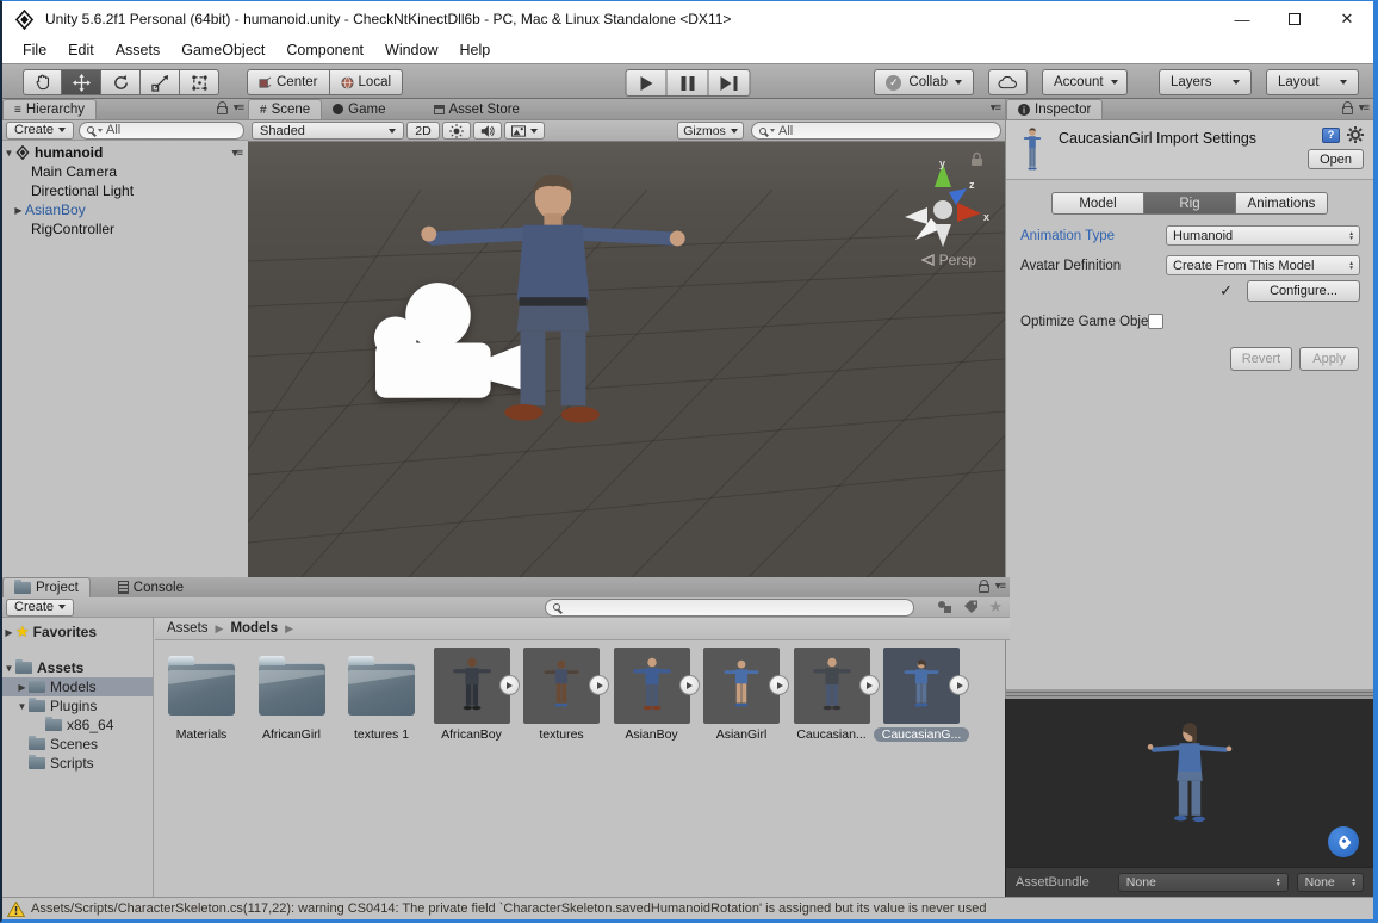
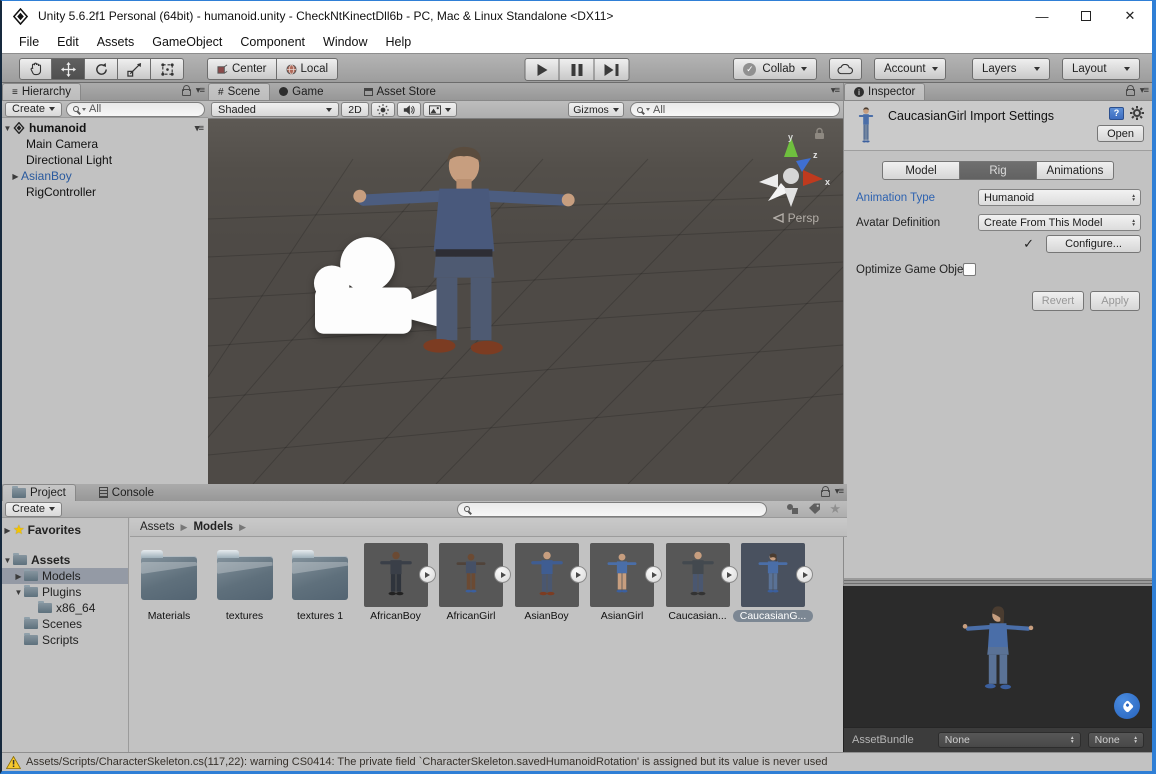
  Unity 5.6.2f1 Personal (64bit) - humanoid.unity - CheckNtKinectDll6b - PC, Mac & Linux Standalone <DX11>
  —
  ✕
  File
  Edit
  Assets
  GameObject
  Component
  Window
  Help
  Center
  Local
  ✓
  Collab
  Account
  Layers
  Layout
  ≡
  Hierarchy
  ▾≡
  Create
  All
  ▼
  humanoid
  ▾≡
  Main Camera
  Directional Light
  ▶
  AsianBoy
  RigController
  #
  Scene
  Game
  Asset Store
  ▾≡
  Shaded
  2D
  Gizmos
  All
  y
  z
  x
  Persp
  i
  Inspector
  ▾≡
  CaucasianGirl Import Settings
  ?
  Open
  Model
  Rig
  Animations
  Animation Type
  Humanoid
  Avatar Definition
  Create From This Model
  ✓
  Configure...
  Optimize Game Obje
  Revert
  Apply
  AssetBundle
  None
  None
  Project
  Console
  ▾≡
  Create
  ★
  ▶
  ★
  Favorites
  ▼
  Assets
  ▶
  Models
  ▼
  Plugins
  x86_64
  Scenes
  Scripts
  Assets
  ▶
  Models
  ▶
  Materials
- AfricanGirl
+ textures
  textures 1
  AfricanBoy
- textures
+ AfricanGirl
  AsianBoy
  AsianGirl
  Caucasian...
  CaucasianG...
  Assets/Scripts/CharacterSkeleton.cs(117,22): warning CS0414: The private field `CharacterSkeleton.savedHumanoidRotation' is assigned but its value is never used
